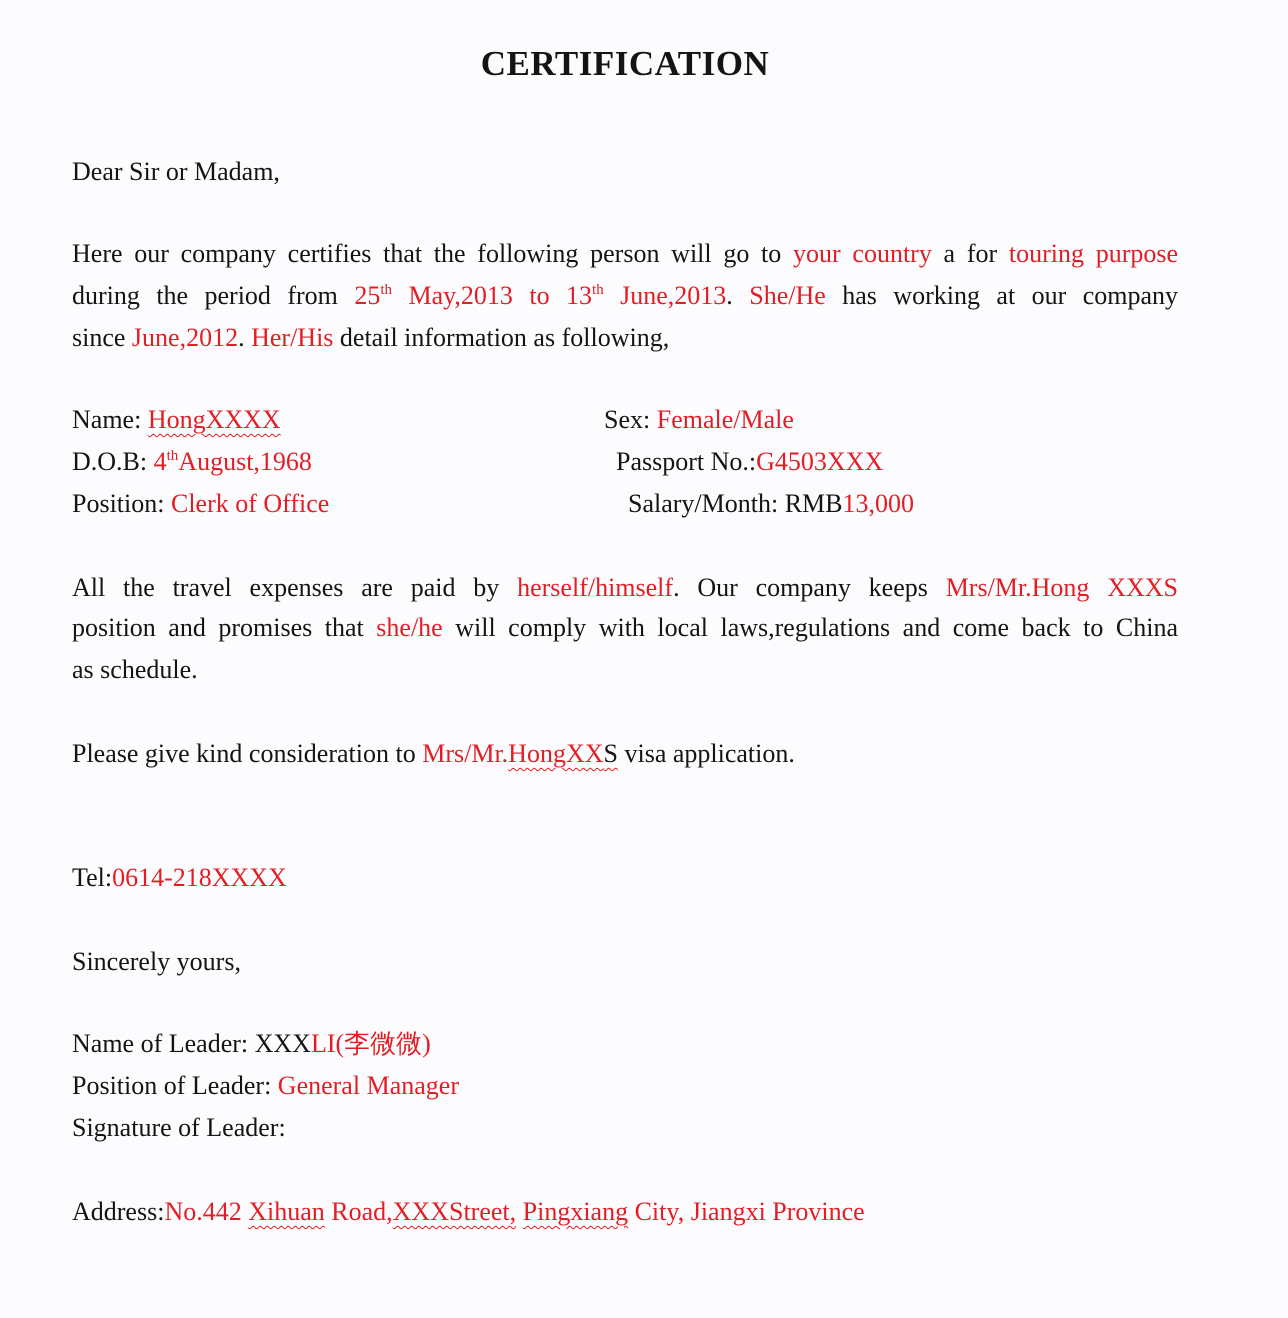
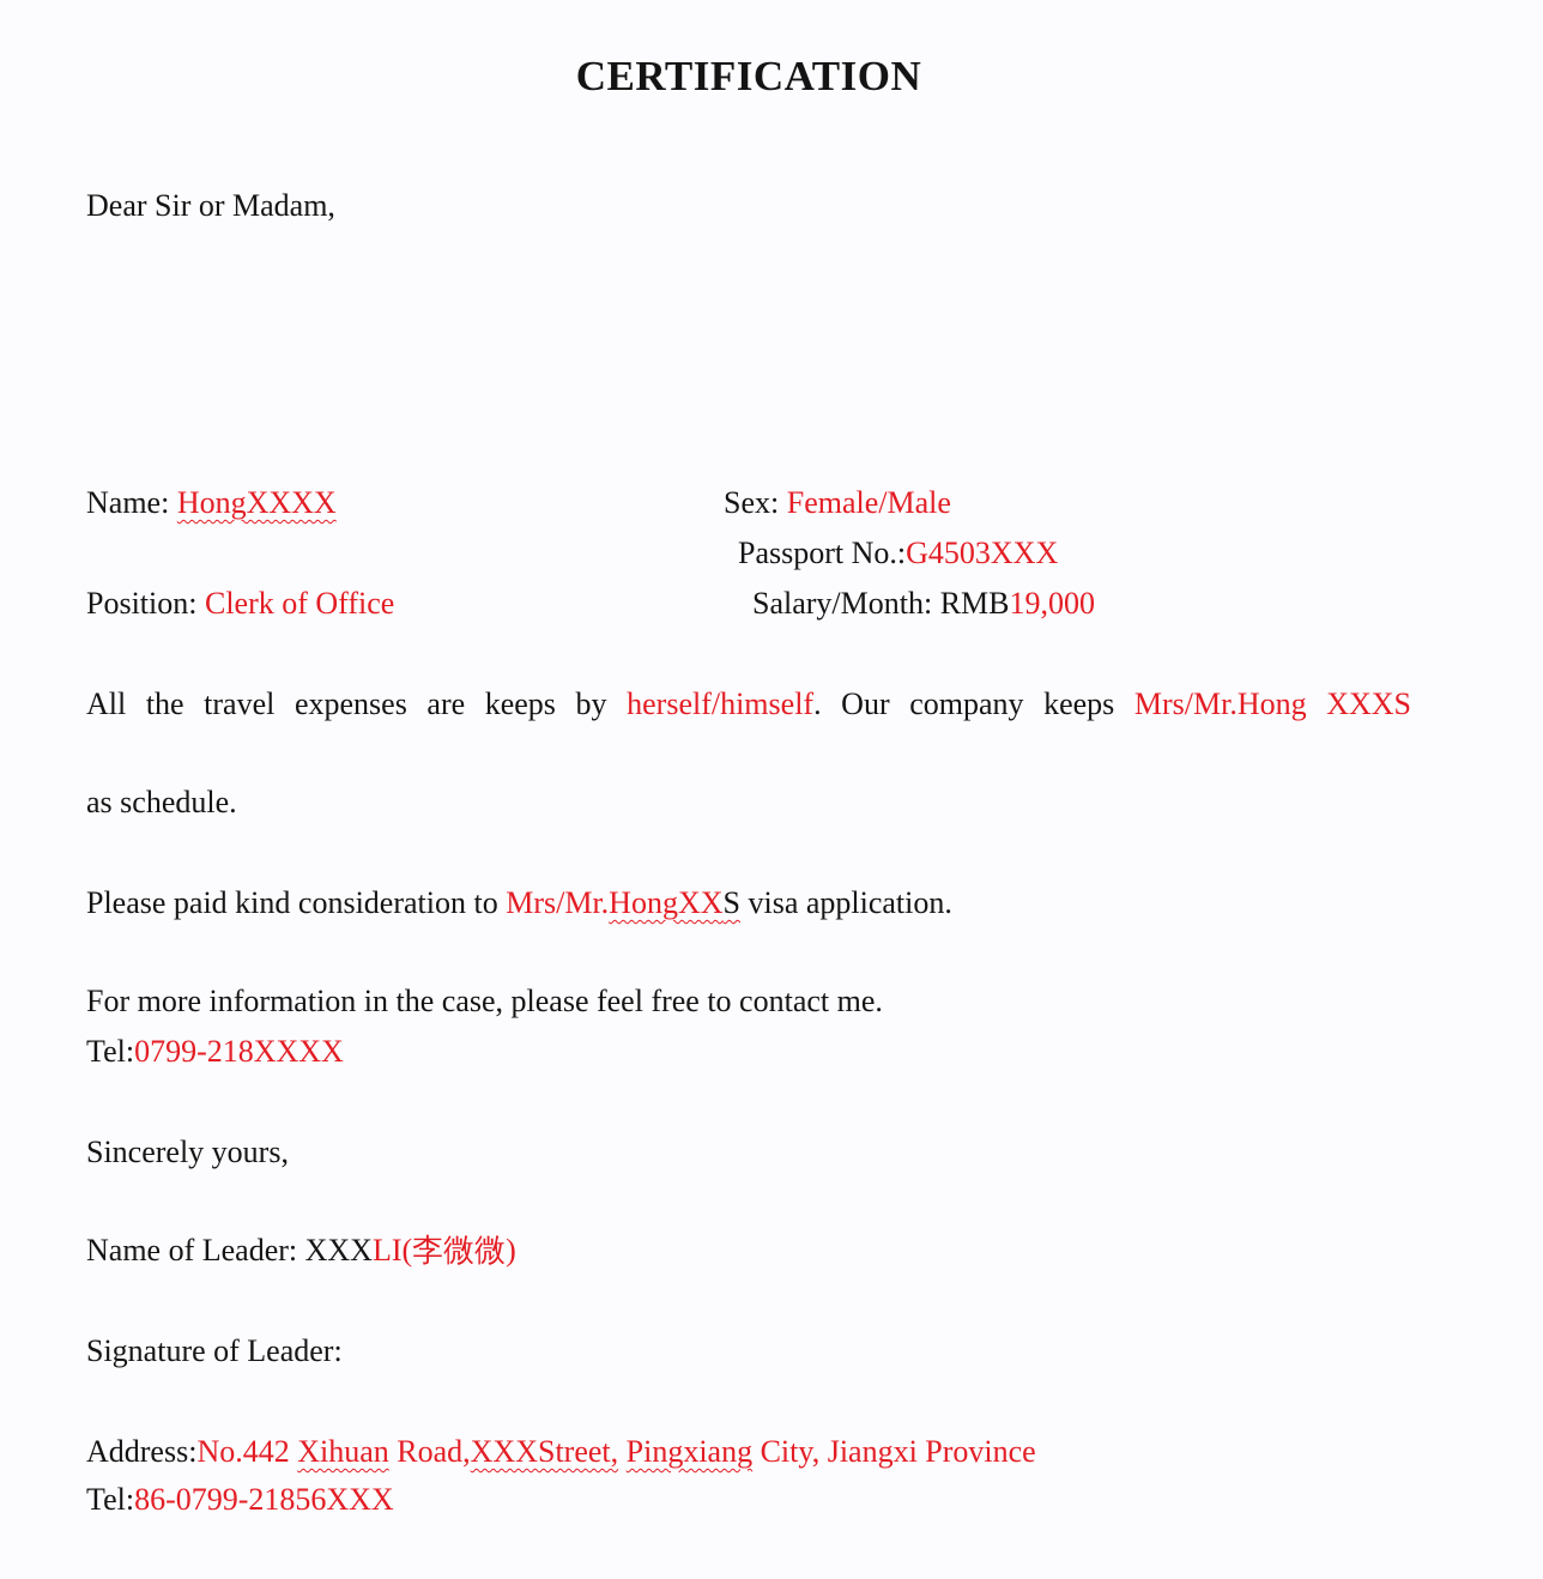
  CERTIFICATION
  Dear Sir or Madam,
- Here our company certifies that the following person will go to your country a for touring purpose
- during the period from 25th May,2013 to 13th June,2013. She/He has working at our company
- since June,2012. Her/His detail information as following,
  Name: HongXXXX
  Sex: Female/Male
- D.O.B: 4thAugust,1968
  Passport No.:G4503XXX
  Position: Clerk of Office
- Salary/Month: RMB13,000
+ Salary/Month: RMB19,000
- All the travel expenses are paid by herself/himself. Our company keeps Mrs/Mr.Hong XXXS
+ All the travel expenses are keeps by herself/himself. Our company keeps Mrs/Mr.Hong XXXS
- position and promises that she/he will comply with local laws,regulations and come back to China
  as schedule.
- Please give kind consideration to Mrs/Mr.HongXXS visa application.
+ Please paid kind consideration to Mrs/Mr.HongXXS visa application.
+ For more information in the case, please feel free to contact me.
- Tel:0614-218XXXX
+ Tel:0799-218XXXX
  Sincerely yours,
  Name of Leader: XXXLI(李微微)
- Position of Leader: General Manager
  Signature of Leader:
  Address:No.442 Xihuan Road,XXXStreet, Pingxiang City, Jiangxi Province
+ Tel:86-0799-21856XXX
